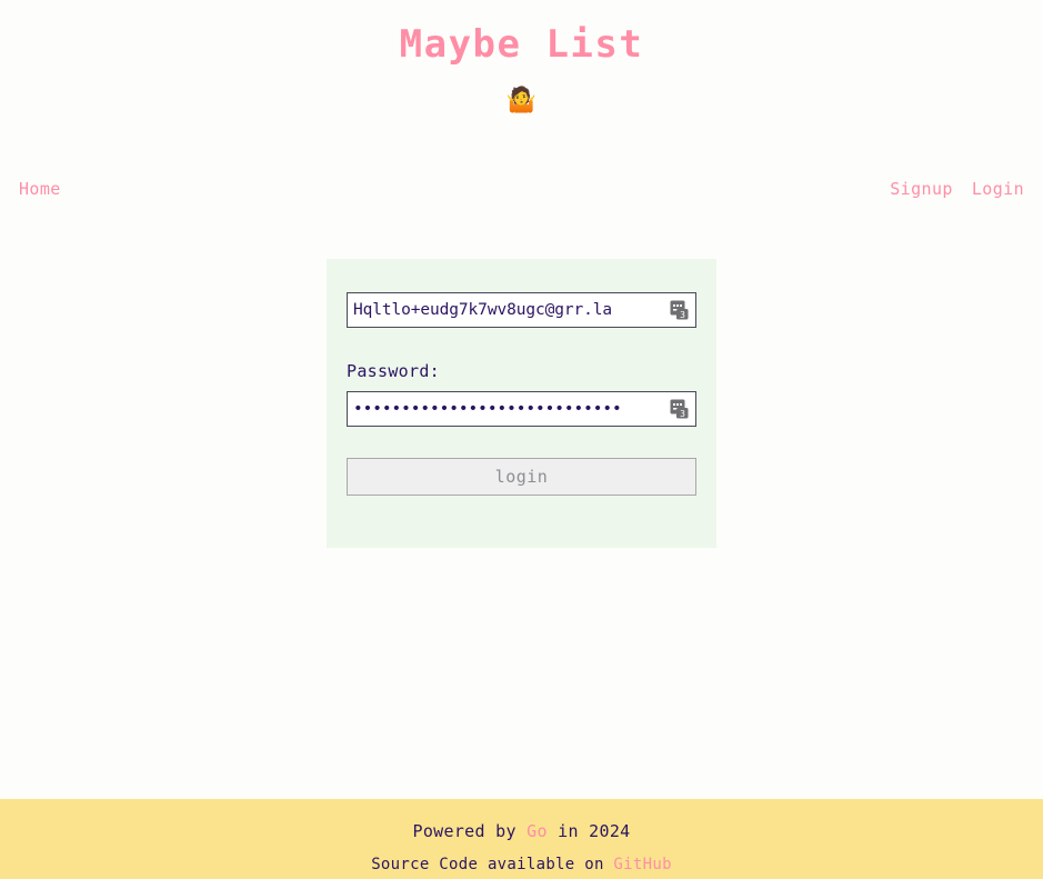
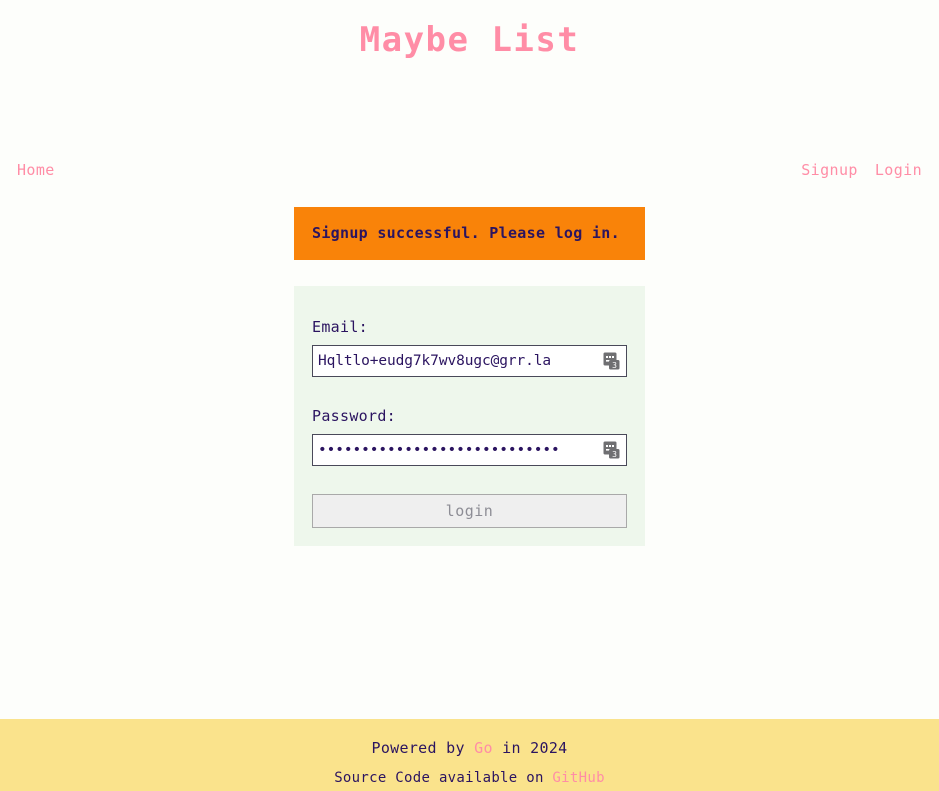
  Maybe List
- 🤷
  Home
  Signup
  Login
+ Signup successful. Please log in.
+ Email:
  Hqltlo+eudg7k7wv8ugc@grr.la
  3
  Password:
  ••••••••••••••••••••••••••••
  3
  login
  Powered by Go in 2024
  Source Code available on GitHub
